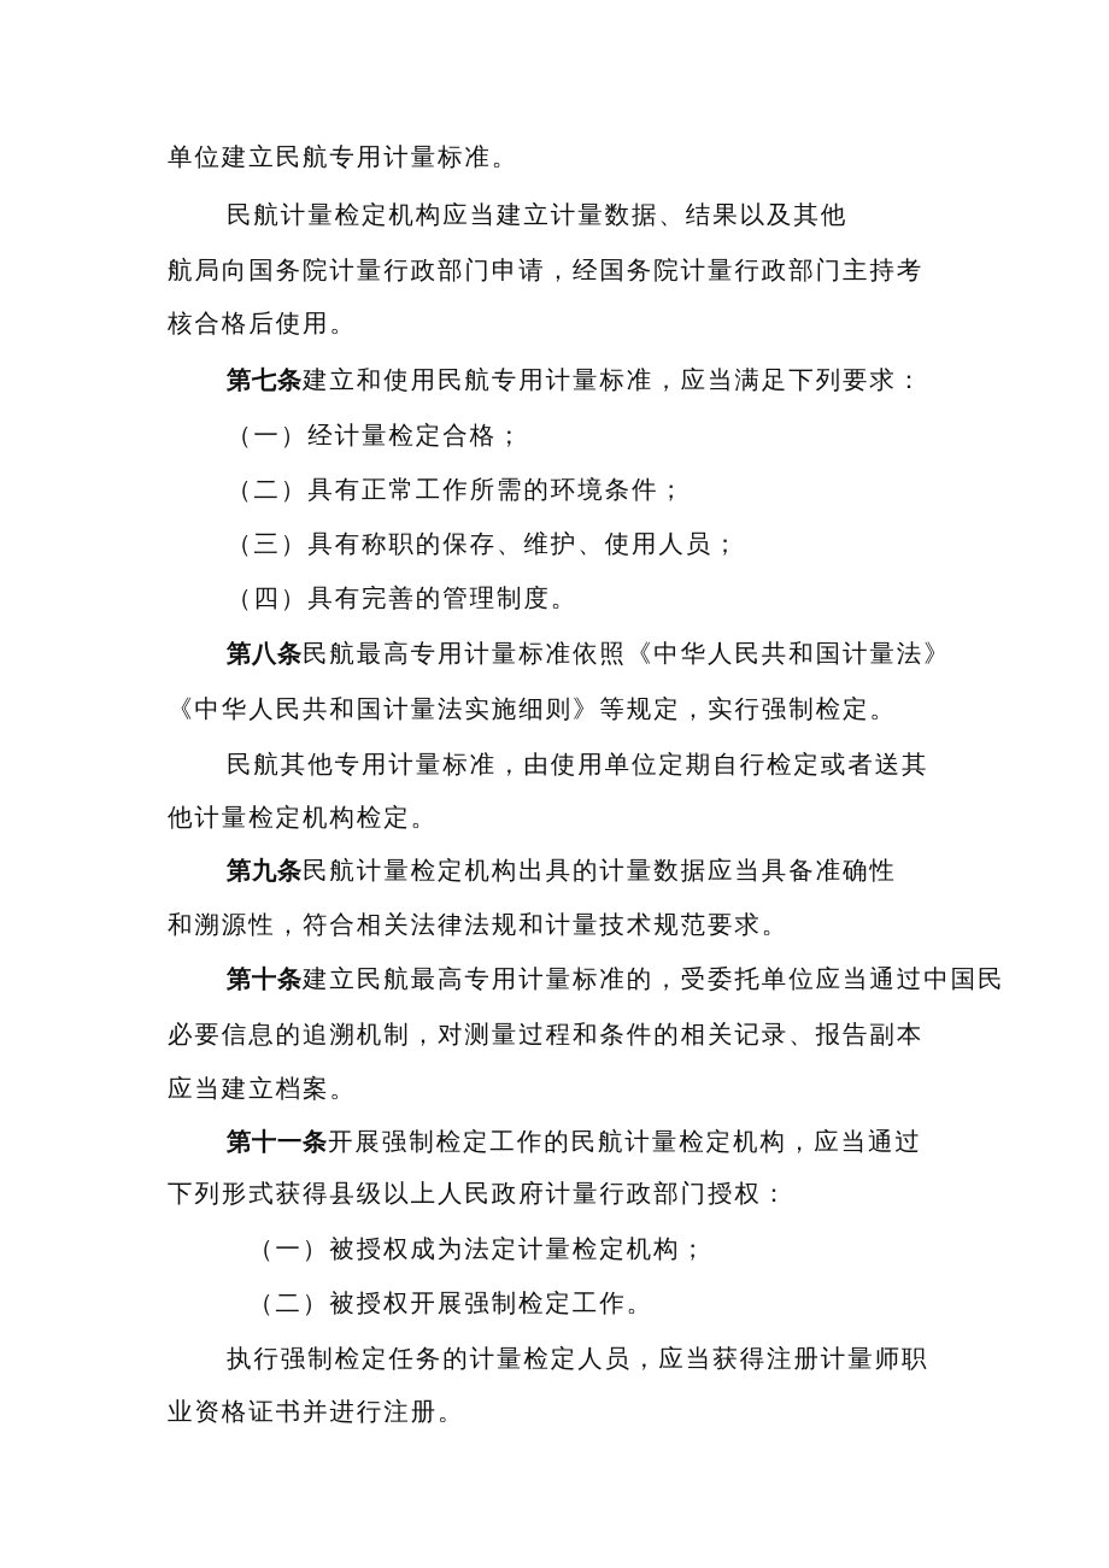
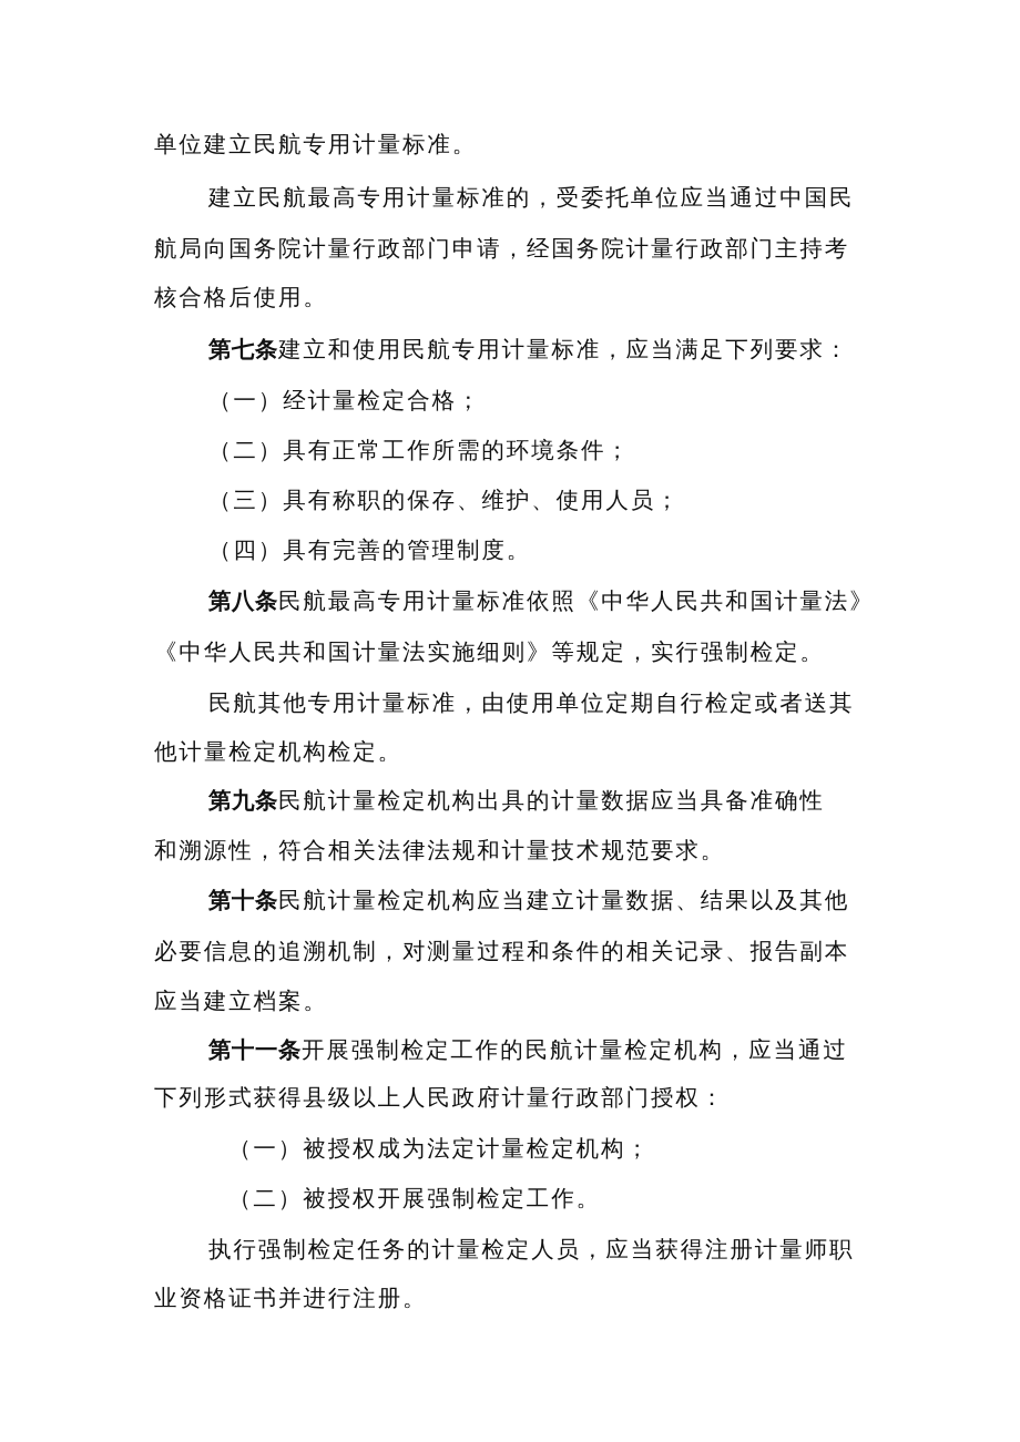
  单位建立民航专用计量标准。
- 民航计量检定机构应当建立计量数据、结果以及其他
+ 建立民航最高专用计量标准的，受委托单位应当通过中国民
  航局向国务院计量行政部门申请，经国务院计量行政部门主持考
  核合格后使用。
  第七条建立和使用民航专用计量标准，应当满足下列要求：
  （一）经计量检定合格；
  （二）具有正常工作所需的环境条件；
  （三）具有称职的保存、维护、使用人员；
  （四）具有完善的管理制度。
  第八条民航最高专用计量标准依照《中华人民共和国计量法》
  《中华人民共和国计量法实施细则》等规定，实行强制检定。
  民航其他专用计量标准，由使用单位定期自行检定或者送其
  他计量检定机构检定。
  第九条民航计量检定机构出具的计量数据应当具备准确性
  和溯源性，符合相关法律法规和计量技术规范要求。
- 第十条建立民航最高专用计量标准的，受委托单位应当通过中国民
+ 第十条民航计量检定机构应当建立计量数据、结果以及其他
  必要信息的追溯机制，对测量过程和条件的相关记录、报告副本
  应当建立档案。
  第十一条开展强制检定工作的民航计量检定机构，应当通过
  下列形式获得县级以上人民政府计量行政部门授权：
  （一）被授权成为法定计量检定机构；
  （二）被授权开展强制检定工作。
  执行强制检定任务的计量检定人员，应当获得注册计量师职
  业资格证书并进行注册。
